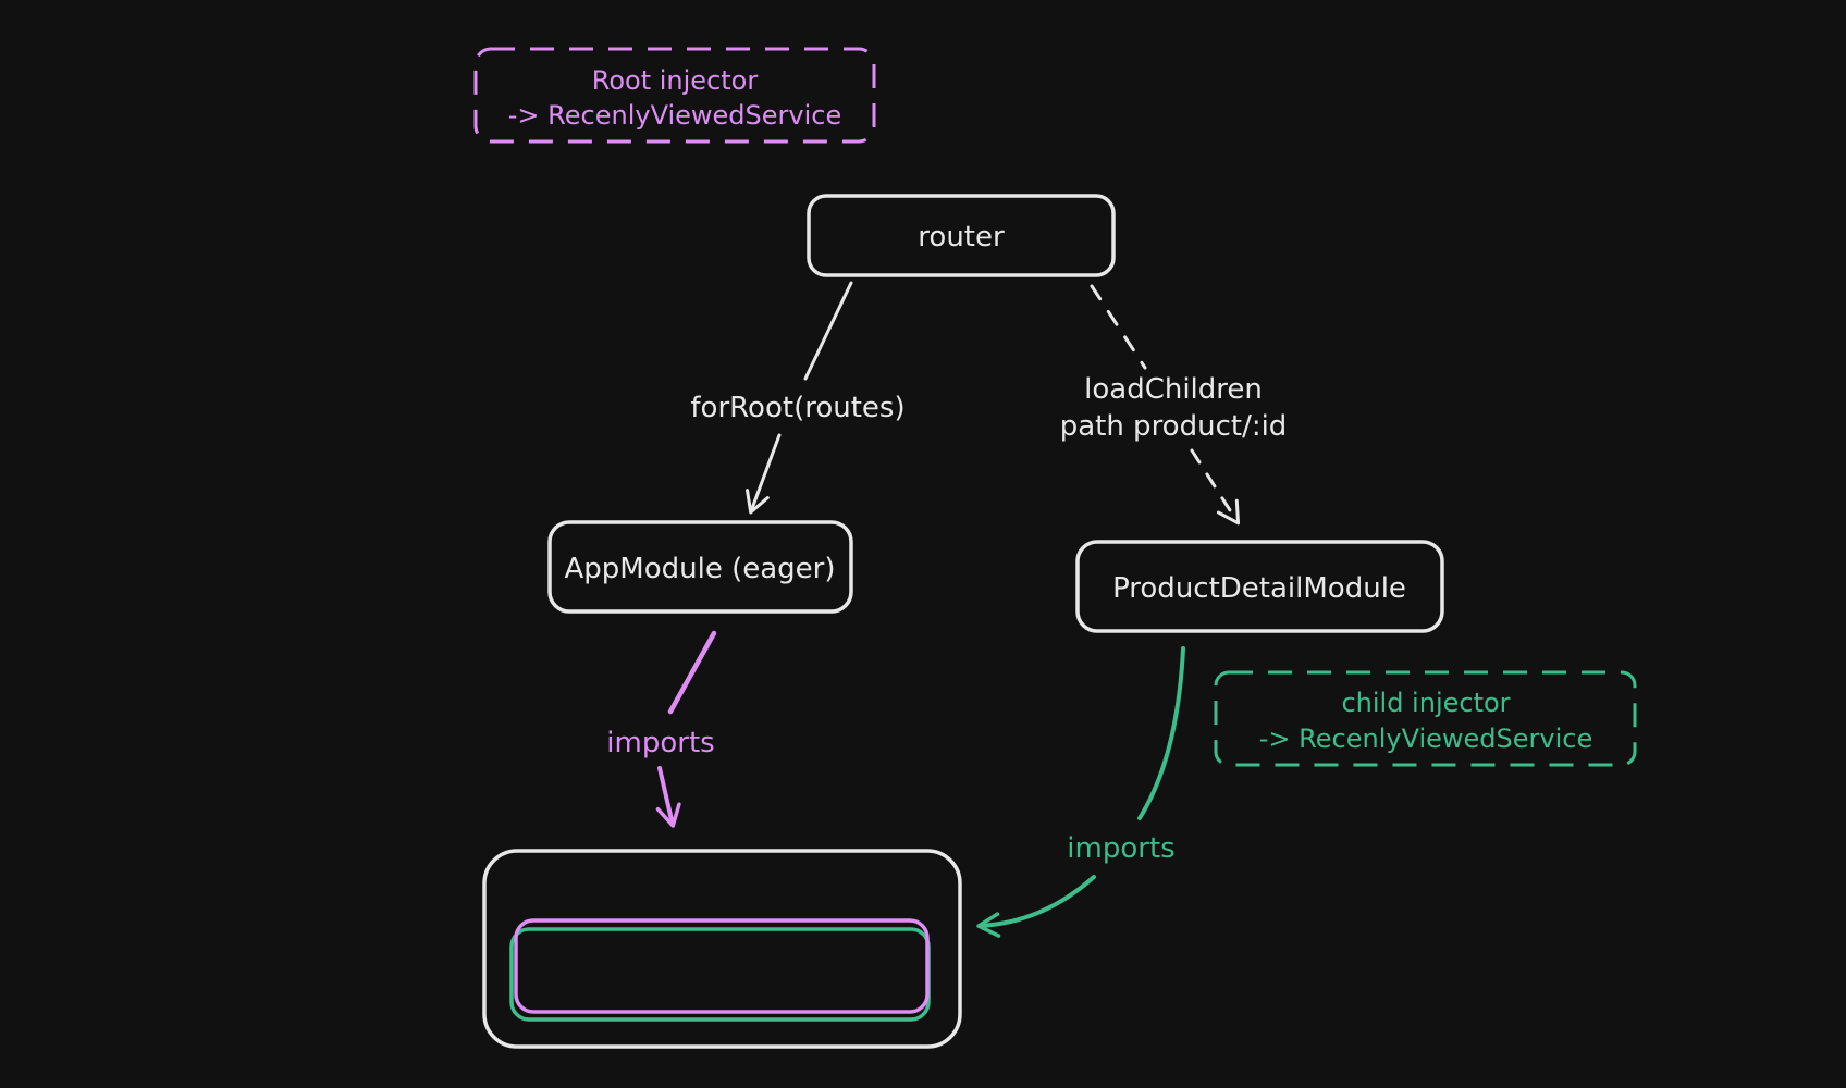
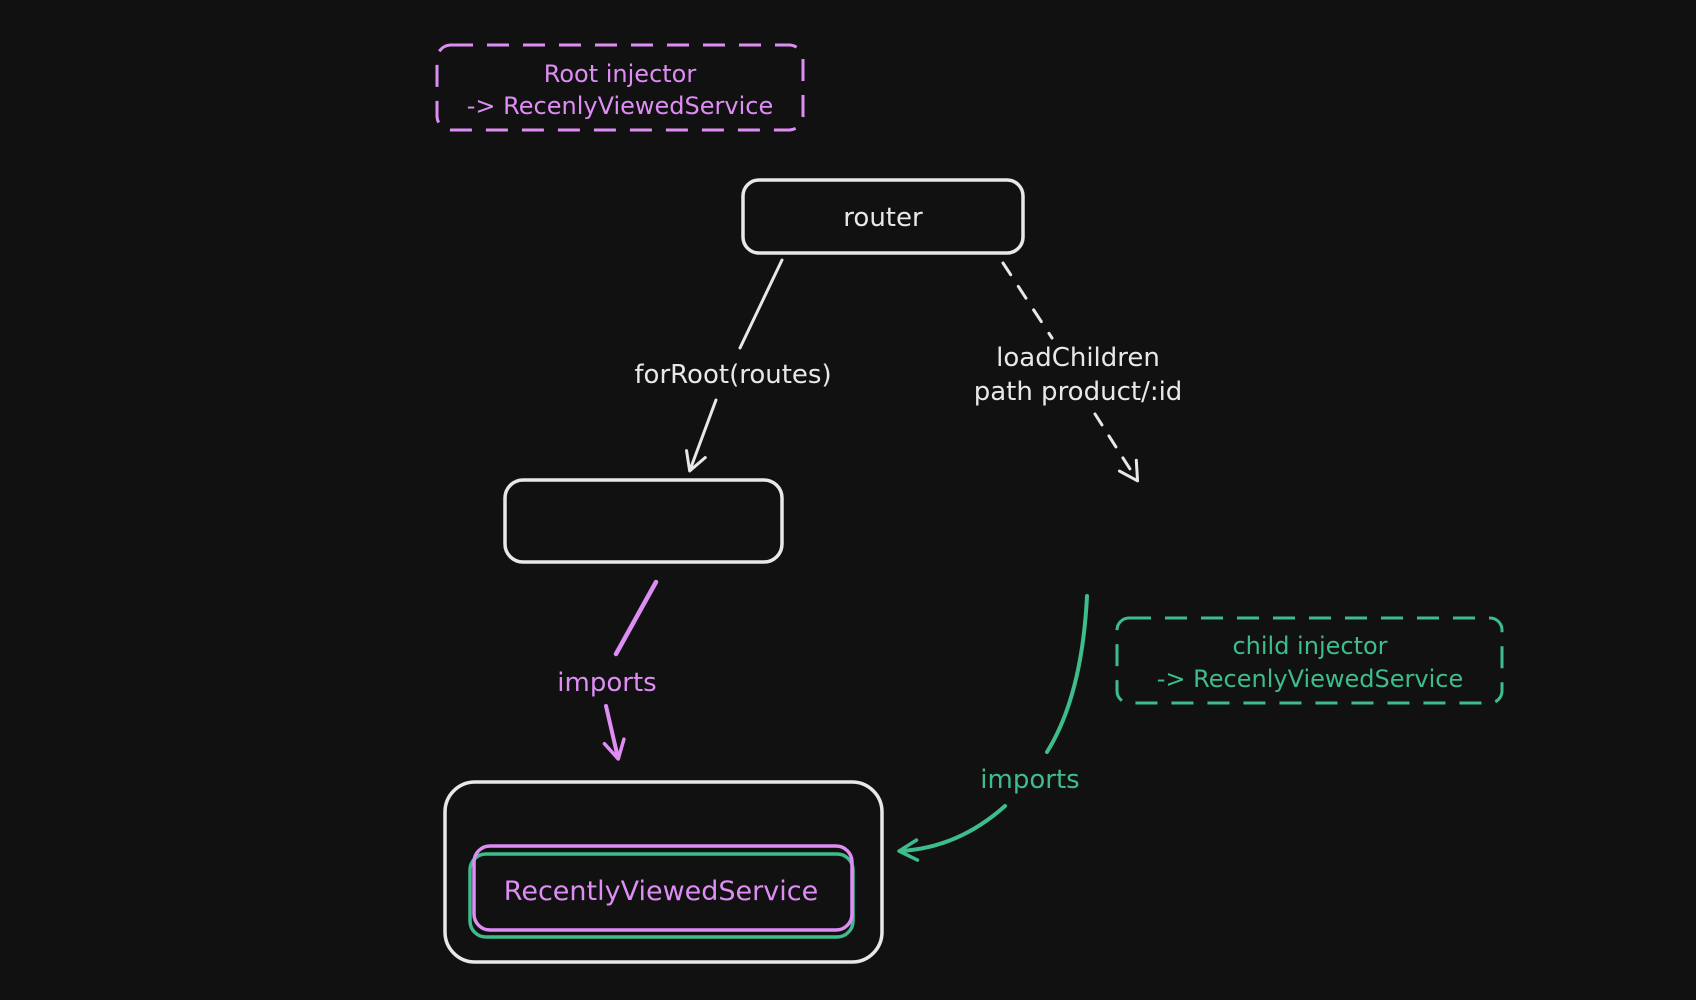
  Root injector
  -> RecenlyViewedService
  router
  forRoot(routes)
  loadChildren
  path product/:id
- AppModule (eager)
- ProductDetailModule
  child injector
  -> RecenlyViewedService
  imports
  imports
+ RecentlyViewedService
